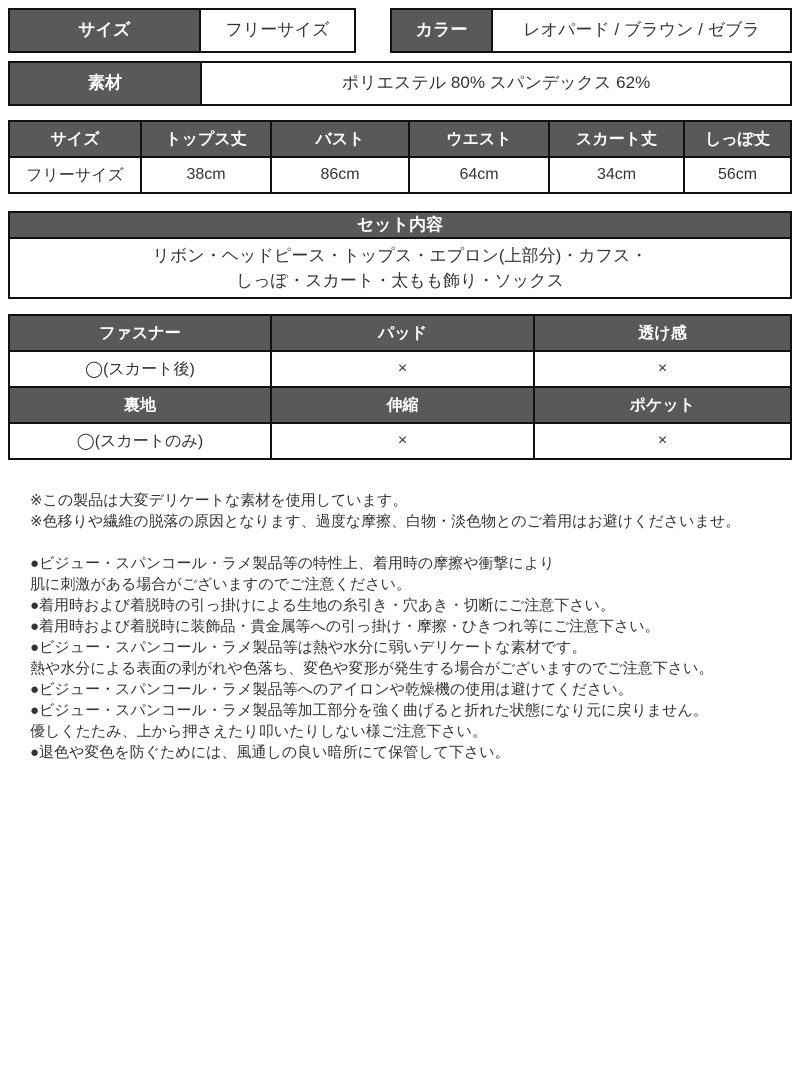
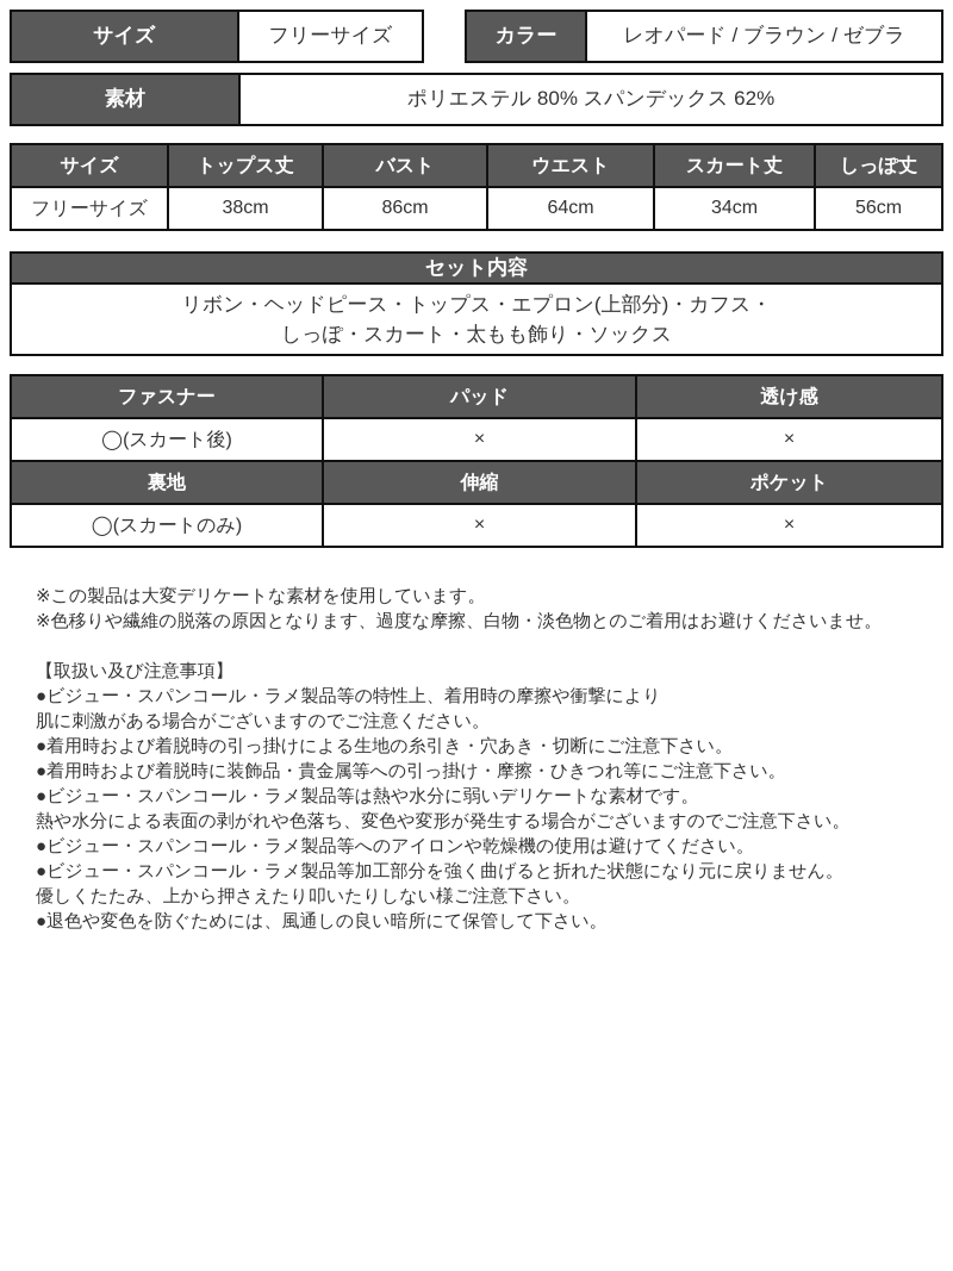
  サイズ	フリーサイズ
  カラー	レオパード / ブラウン / ゼブラ
  素材	ポリエステル 80% スパンデックス 62%
  サイズ	トップス丈	バスト	ウエスト	スカート丈	しっぽ丈
  フリーサイズ	38cm	86cm	64cm	34cm	56cm
  セット内容
  リボン・ヘッドピース・トップス・エプロン(上部分)・カフス・ しっぽ・スカート・太もも飾り・ソックス
  ファスナー	パッド	透け感
  ◯(スカート後)	×	×
  裏地	伸縮	ポケット
  ◯(スカートのみ)	×	×
  ※この製品は大変デリケートな素材を使用しています。
  ※色移りや繊維の脱落の原因となります、過度な摩擦、白物・淡色物とのご着用はお避けくださいませ。
+ 【取扱い及び注意事項】
  ●ビジュー・スパンコール・ラメ製品等の特性上、着用時の摩擦や衝撃により
  肌に刺激がある場合がございますのでご注意ください。
  ●着用時および着脱時の引っ掛けによる生地の糸引き・穴あき・切断にご注意下さい。
  ●着用時および着脱時に装飾品・貴金属等への引っ掛け・摩擦・ひきつれ等にご注意下さい。
  ●ビジュー・スパンコール・ラメ製品等は熱や水分に弱いデリケートな素材です。
  熱や水分による表面の剥がれや色落ち、変色や変形が発生する場合がございますのでご注意下さい。
  ●ビジュー・スパンコール・ラメ製品等へのアイロンや乾燥機の使用は避けてください。
  ●ビジュー・スパンコール・ラメ製品等加工部分を強く曲げると折れた状態になり元に戻りません。
  優しくたたみ、上から押さえたり叩いたりしない様ご注意下さい。
  ●退色や変色を防ぐためには、風通しの良い暗所にて保管して下さい。
